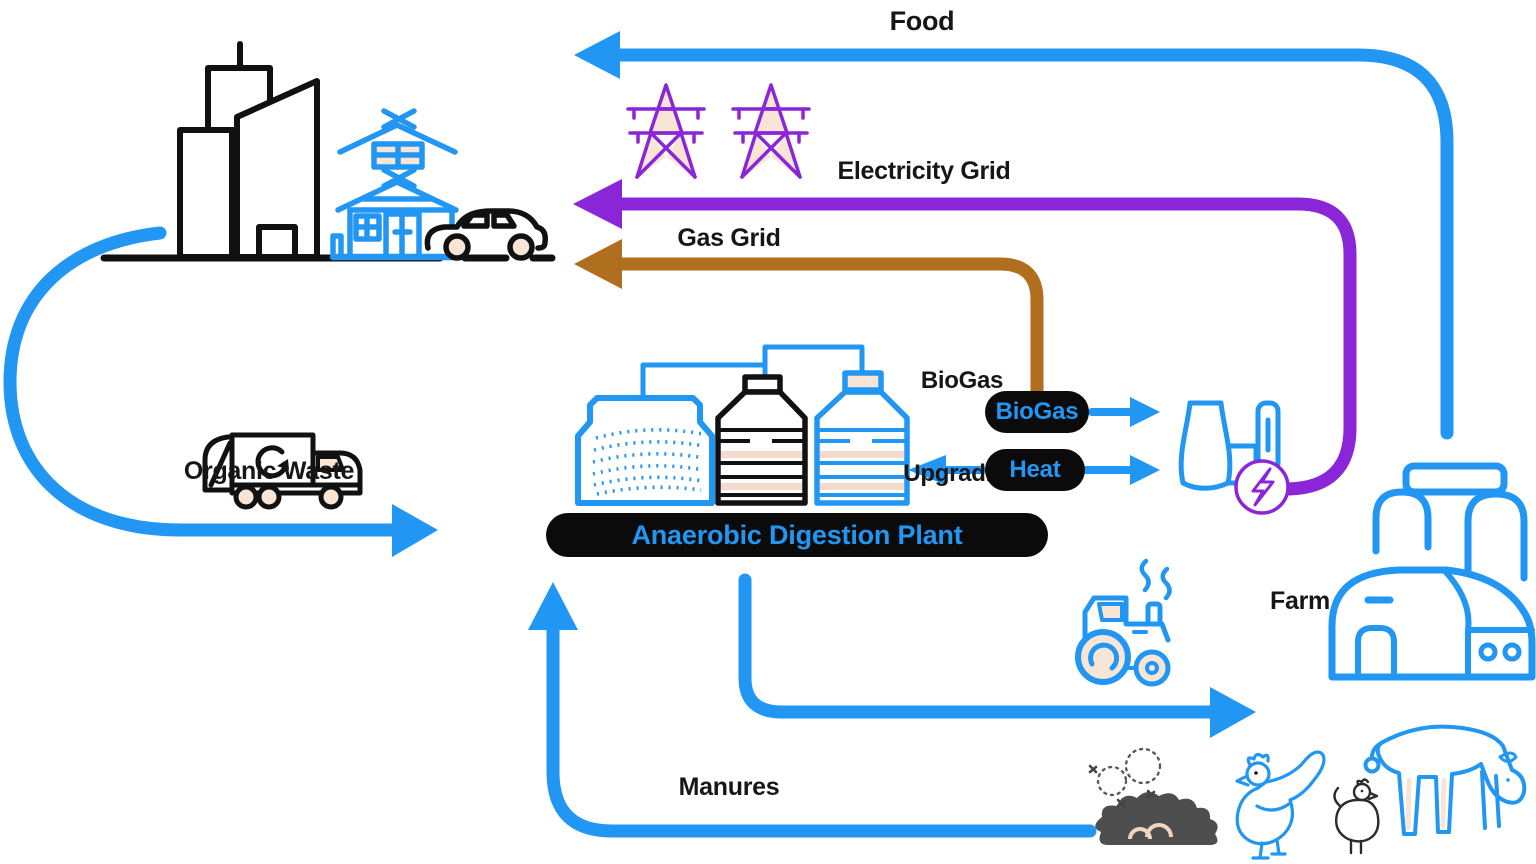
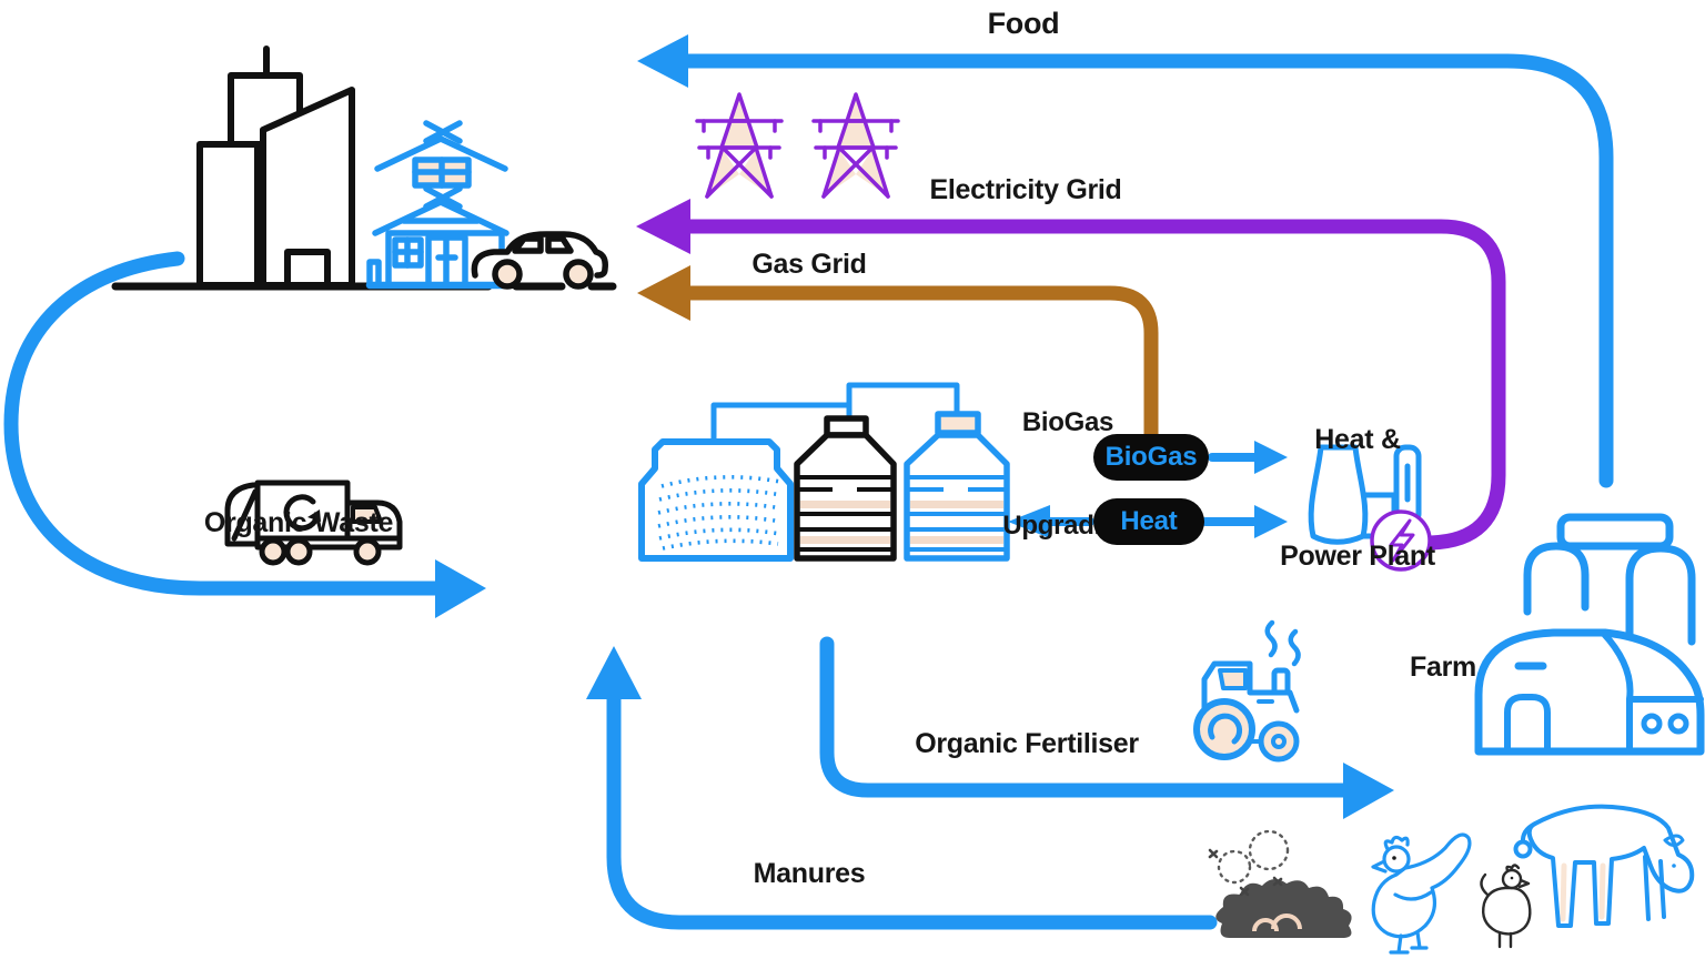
  Food
  Electricity Grid
  Gas Grid
  Organic Waste
  BioGas
+ Heat &
+ Power Plant
+ Organic Fertiliser
  Farm
  Manures
  BioGas
  Heat
- Anaerobic Digestion Plant
